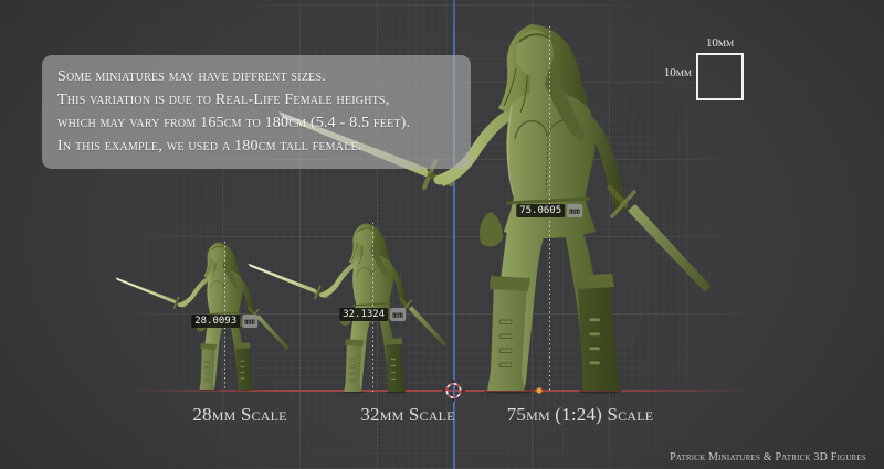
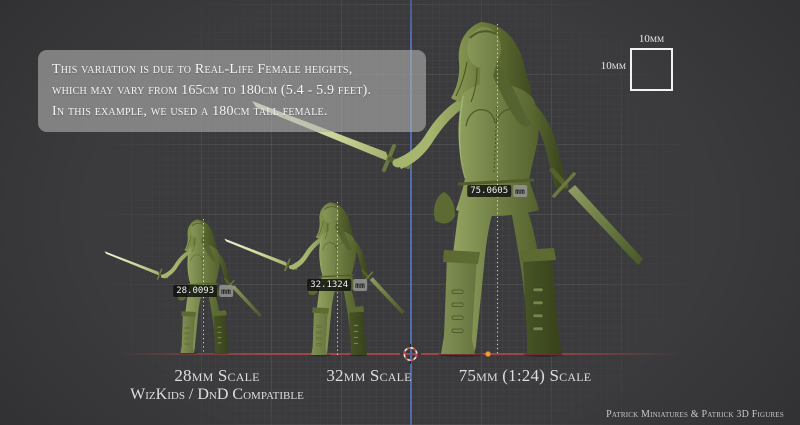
- Some miniatures may have diffrent sizes.
  This variation is due to Real-Life Female heights,
- which may vary from 165cm to 180cm (5.4 - 8.5 feet).
+ which may vary from 165cm to 180cm (5.4 - 5.9 feet).
  In this example, we used a 180cm tall female.
  10mm
  10mm
  28.0093
  mm
  32.1324
  mm
  75.0605
  mm
  28mm Scale
+ WizKids / DnD Compatible
  32mm Scale
  75mm (1:24) Scale
  Patrick Miniatures & Patrick 3D Figures
